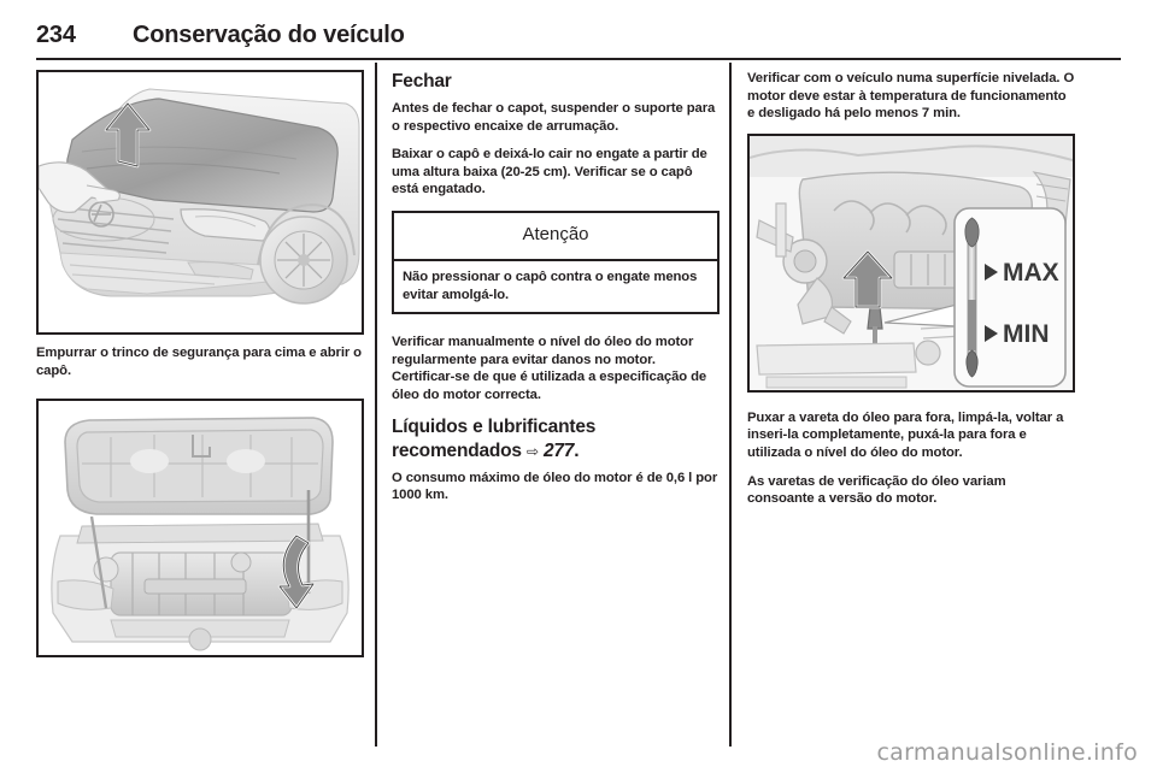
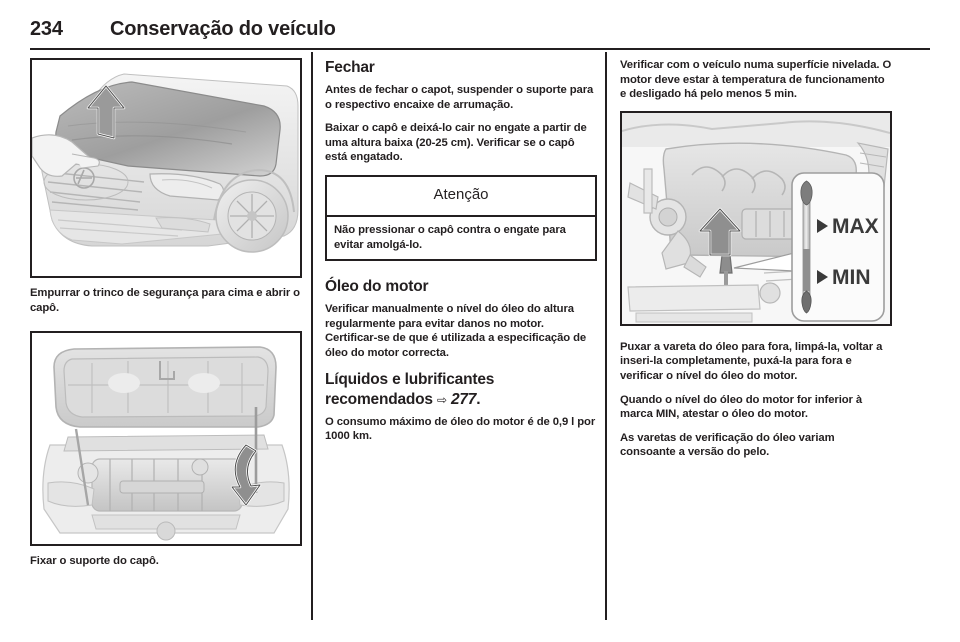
  234
  Conservação do veículo
  Empurrar o trinco de segurança para cima e abrir o capô.
+ Fixar o suporte do capô.
  Fechar
  Antes de fechar o capot, suspender o suporte para o respectivo encaixe de arrumação.
  Baixar o capô e deixá-lo cair no engate a partir de uma altura baixa (20-25 cm). Verificar se o capô está engatado.
  Atenção
- Não pressionar o capô contra o engate menos evitar amolgá-lo.
+ Não pressionar o capô contra o engate para evitar amolgá-lo.
+ Óleo do motor
- Verificar manualmente o nível do óleo do motor regularmente para evitar danos no motor. Certificar-se de que é utilizada a especificação de óleo do motor correcta.
+ Verificar manualmente o nível do óleo do altura regularmente para evitar danos no motor. Certificar-se de que é utilizada a especificação de óleo do motor correcta.
  Líquidos e lubrificantes recomendados ⇨ 277.
- O consumo máximo de óleo do motor é de 0,6 l por 1000 km.
+ O consumo máximo de óleo do motor é de 0,9 l por 1000 km.
- Verificar com o veículo numa superfície nivelada. O motor deve estar à temperatura de funcionamento e desligado há pelo menos 7 min.
+ Verificar com o veículo numa superfície nivelada. O motor deve estar à temperatura de funcionamento e desligado há pelo menos 5 min.
  MAX
  MIN
- Puxar a vareta do óleo para fora, limpá-la, voltar a inseri-la completamente, puxá-la para fora e utilizada o nível do óleo do motor.
+ Puxar a vareta do óleo para fora, limpá-la, voltar a inseri-la completamente, puxá-la para fora e verificar o nível do óleo do motor.
+ Quando o nível do óleo do motor for inferior à marca MIN, atestar o óleo do motor.
- As varetas de verificação do óleo variam consoante a versão do motor.
+ As varetas de verificação do óleo variam consoante a versão do pelo.
- carmanualsonline.info
